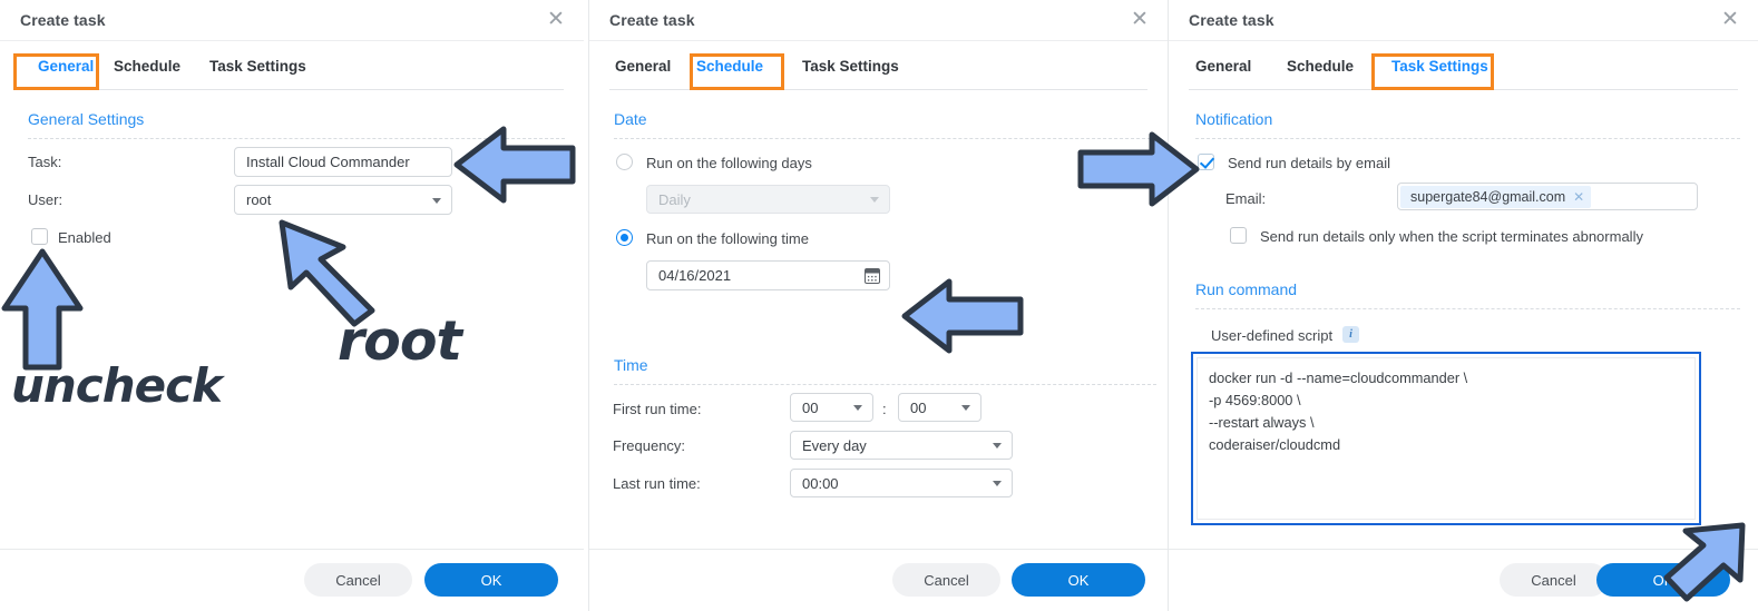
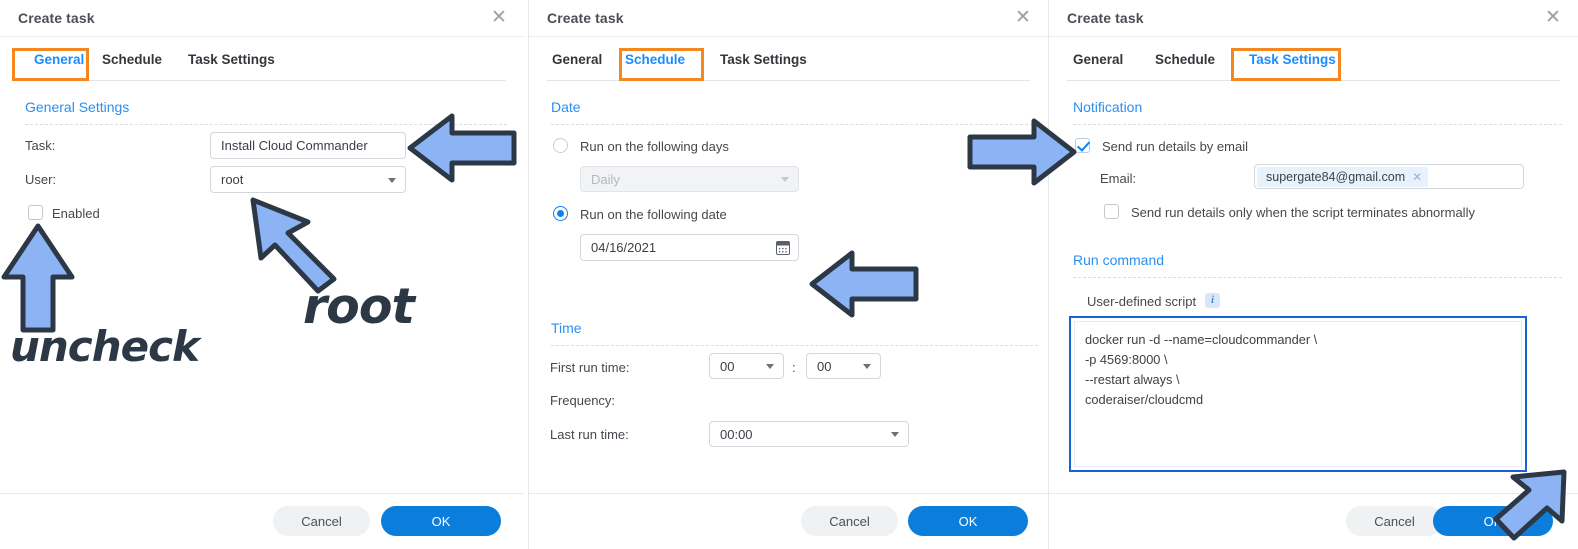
  Create task
  ✕
  General
  Schedule
  Task Settings
  General Settings
  Task:
  Install Cloud Commander
  User:
  root
  Enabled
  Cancel
  OK
  Create task
  ✕
  General
  Schedule
  Task Settings
  Date
  Run on the following days
  Daily
- Run on the following time
+ Run on the following date
  04/16/2021
  Time
  First run time:
  00
  :
  00
  Frequency:
- Every day
  Last run time:
  00:00
  Cancel
  OK
  Create task
  ✕
  General
  Schedule
  Task Settings
  Notification
  Send run details by email
  Email:
  supergate84@gmail.com
  ✕
  Send run details only when the script terminates abnormally
  Run command
  User-defined script
  i
  docker run -d --name=cloudcommander \
  -p 4569:8000 \
  --restart always \
  coderaiser/cloudcmd
  Cancel
  uncheck
  root
